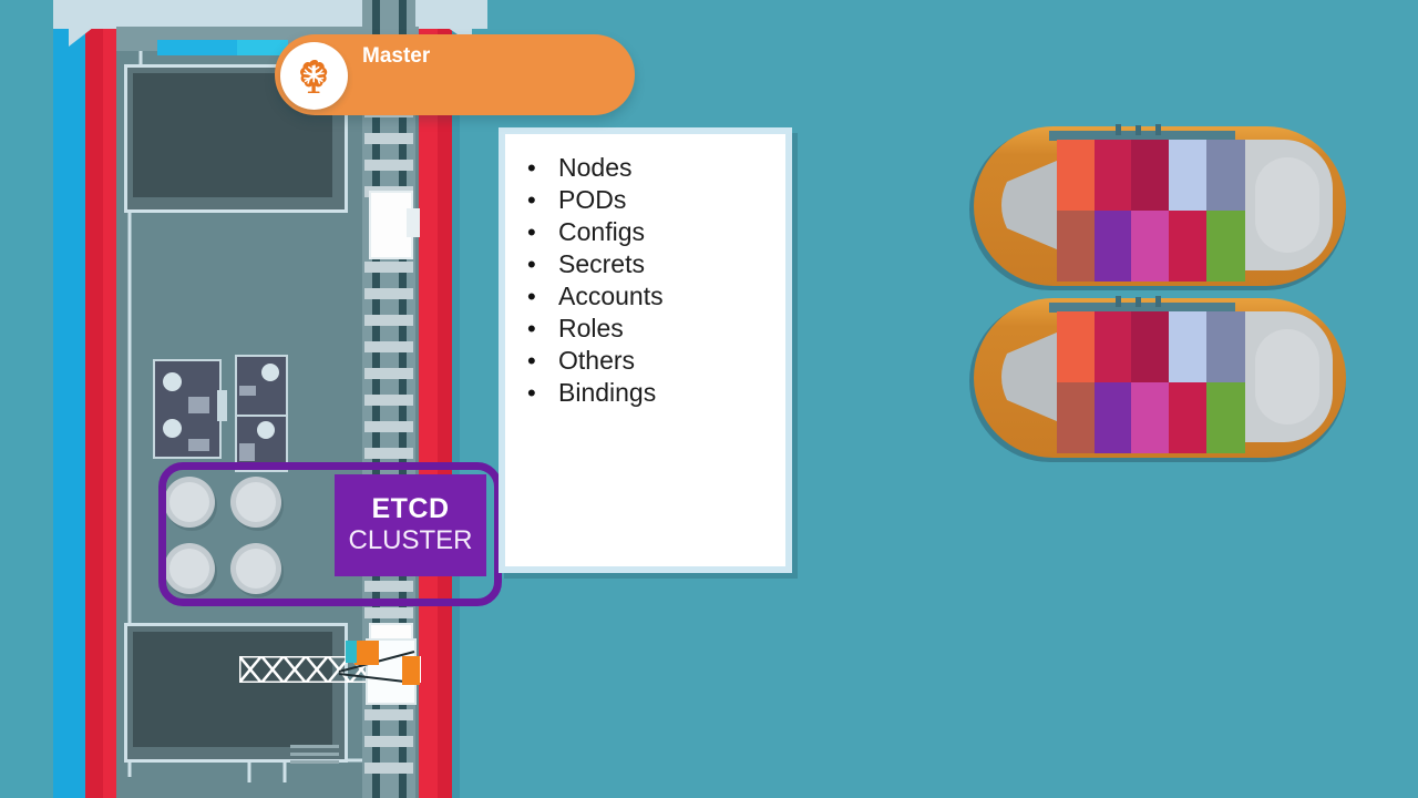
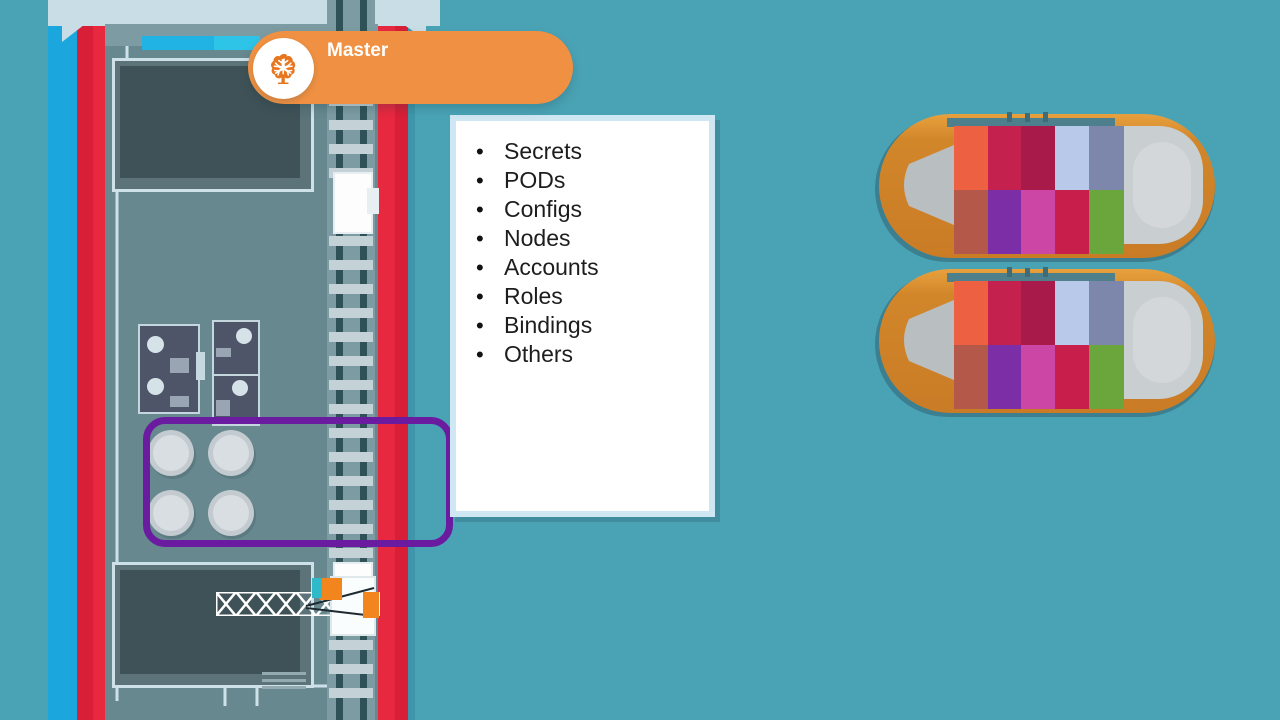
- ETCD
- CLUSTER
  •
- Nodes
+ Secrets
  •
  PODs
  •
  Configs
  •
- Secrets
+ Nodes
  •
  Accounts
  •
  Roles
  •
- Others
+ Bindings
  •
- Bindings
+ Others
  Master
